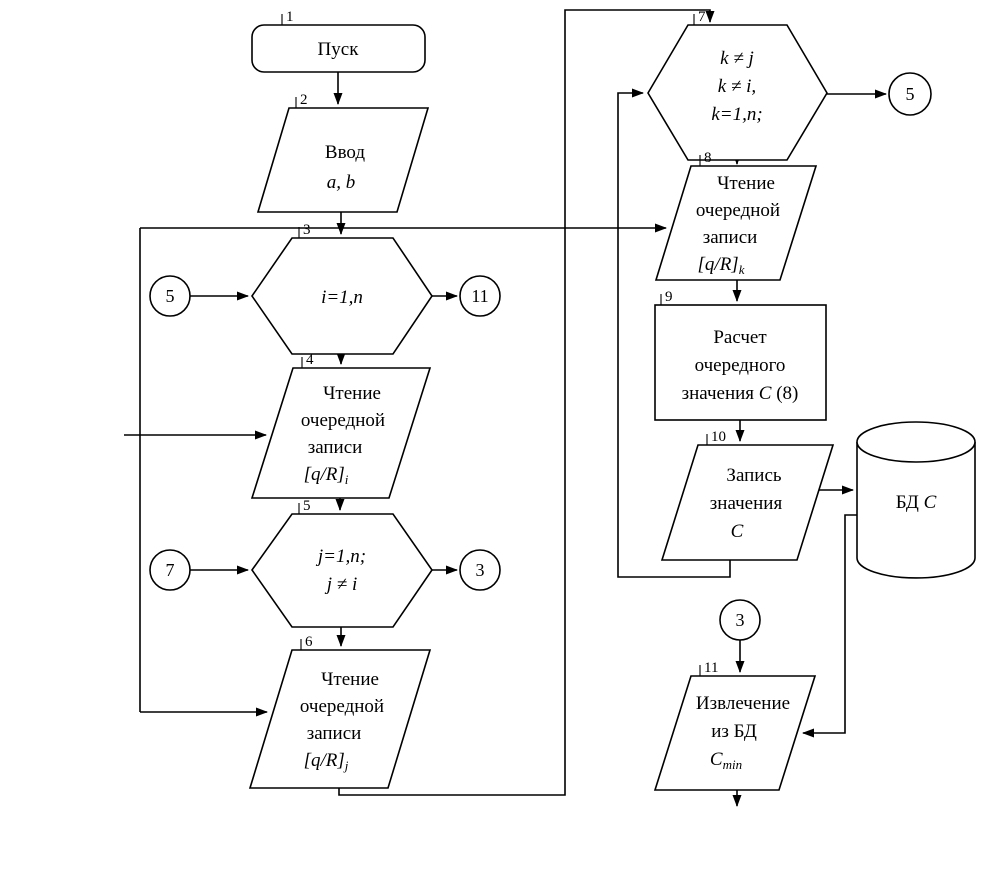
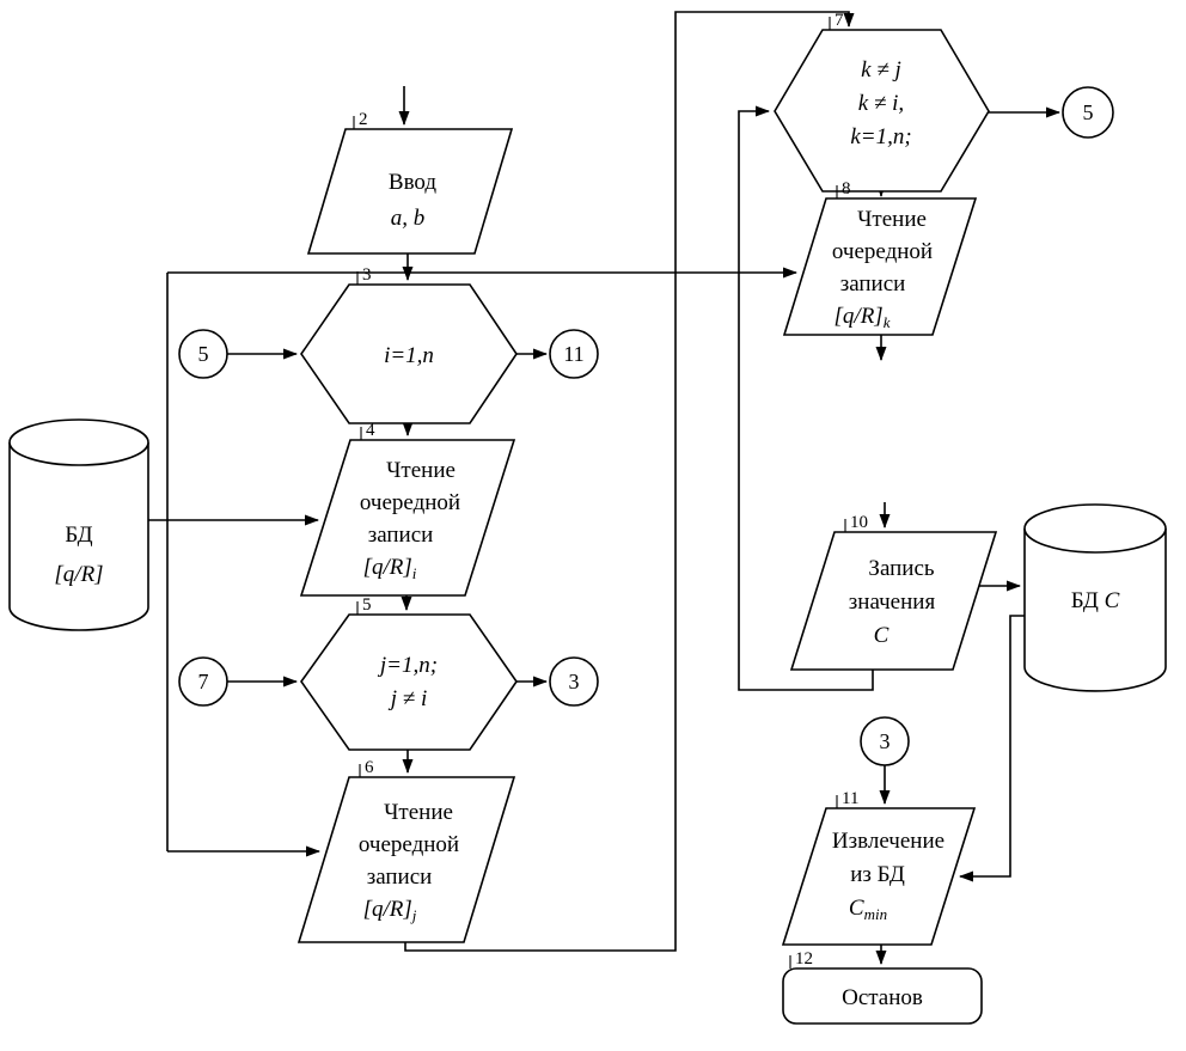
- 1
- Пуск
  2
  Ввод
  a, b
  3
  i=1,n
  5
  11
  4
  Чтение
  очередной
  записи
  [q/R]i
  5
  j=1,n;
  j ≠ i
  7
  3
  6
  Чтение
  очередной
  записи
  [q/R]j
  7
  k ≠ j
  k ≠ i,
  k=1,n;
  5
  8
  Чтение
  очередной
  записи
  [q/R]k
- 9
- Расчет
- очередного
- значения C (8)
  10
  Запись
  значения
  C
  БД C
  3
  11
  Извлечение
  из БД
  Cmin
+ 12
+ Останов
+ БД
+ [q/R]
